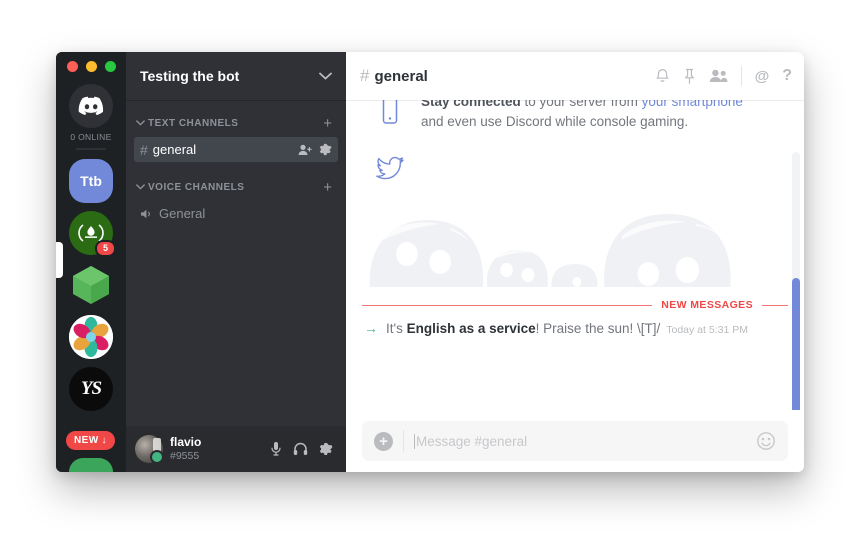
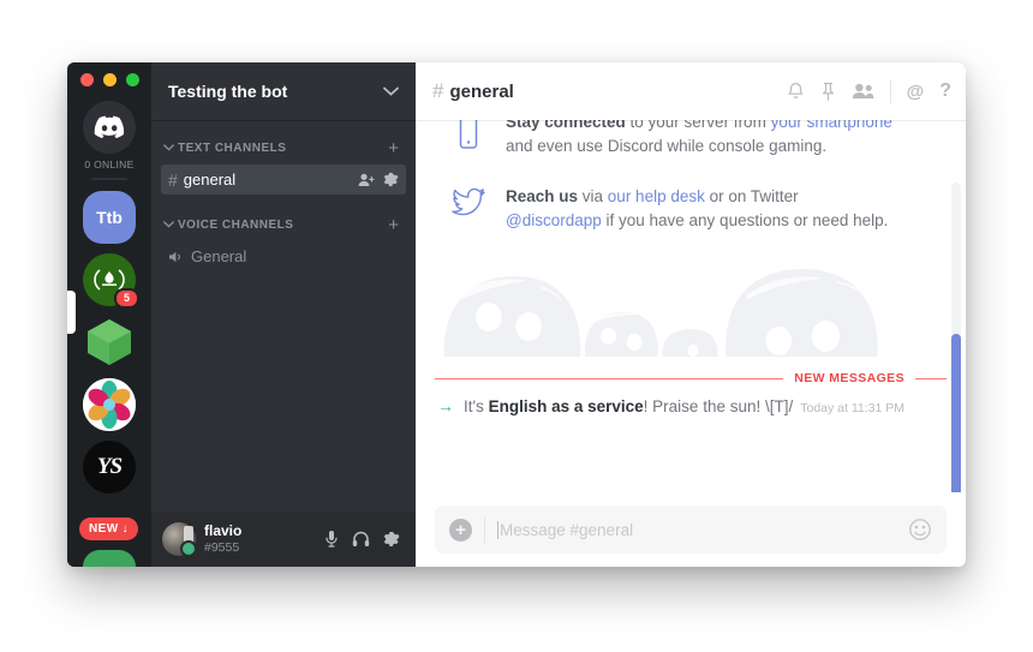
  0 ONLINE
  Ttb
  5
  YS
  NEW
  ↓
  Testing the bot
  TEXT CHANNELS
  +
  #
  general
  VOICE CHANNELS
  +
  General
  flavio
  #9555
  #
  general
  @
  ?
  Stay connected to your server from your smartphone
  and even use Discord while console gaming.
+ Reach us via our help desk or on Twitter
+ @discordapp if you have any questions or need help.
  NEW MESSAGES
  →
- It's English as a service! Praise the sun! \[T]/ Today at 5:31 PM
+ It's English as a service! Praise the sun! \[T]/ Today at 11:31 PM
  +
  Message #general
